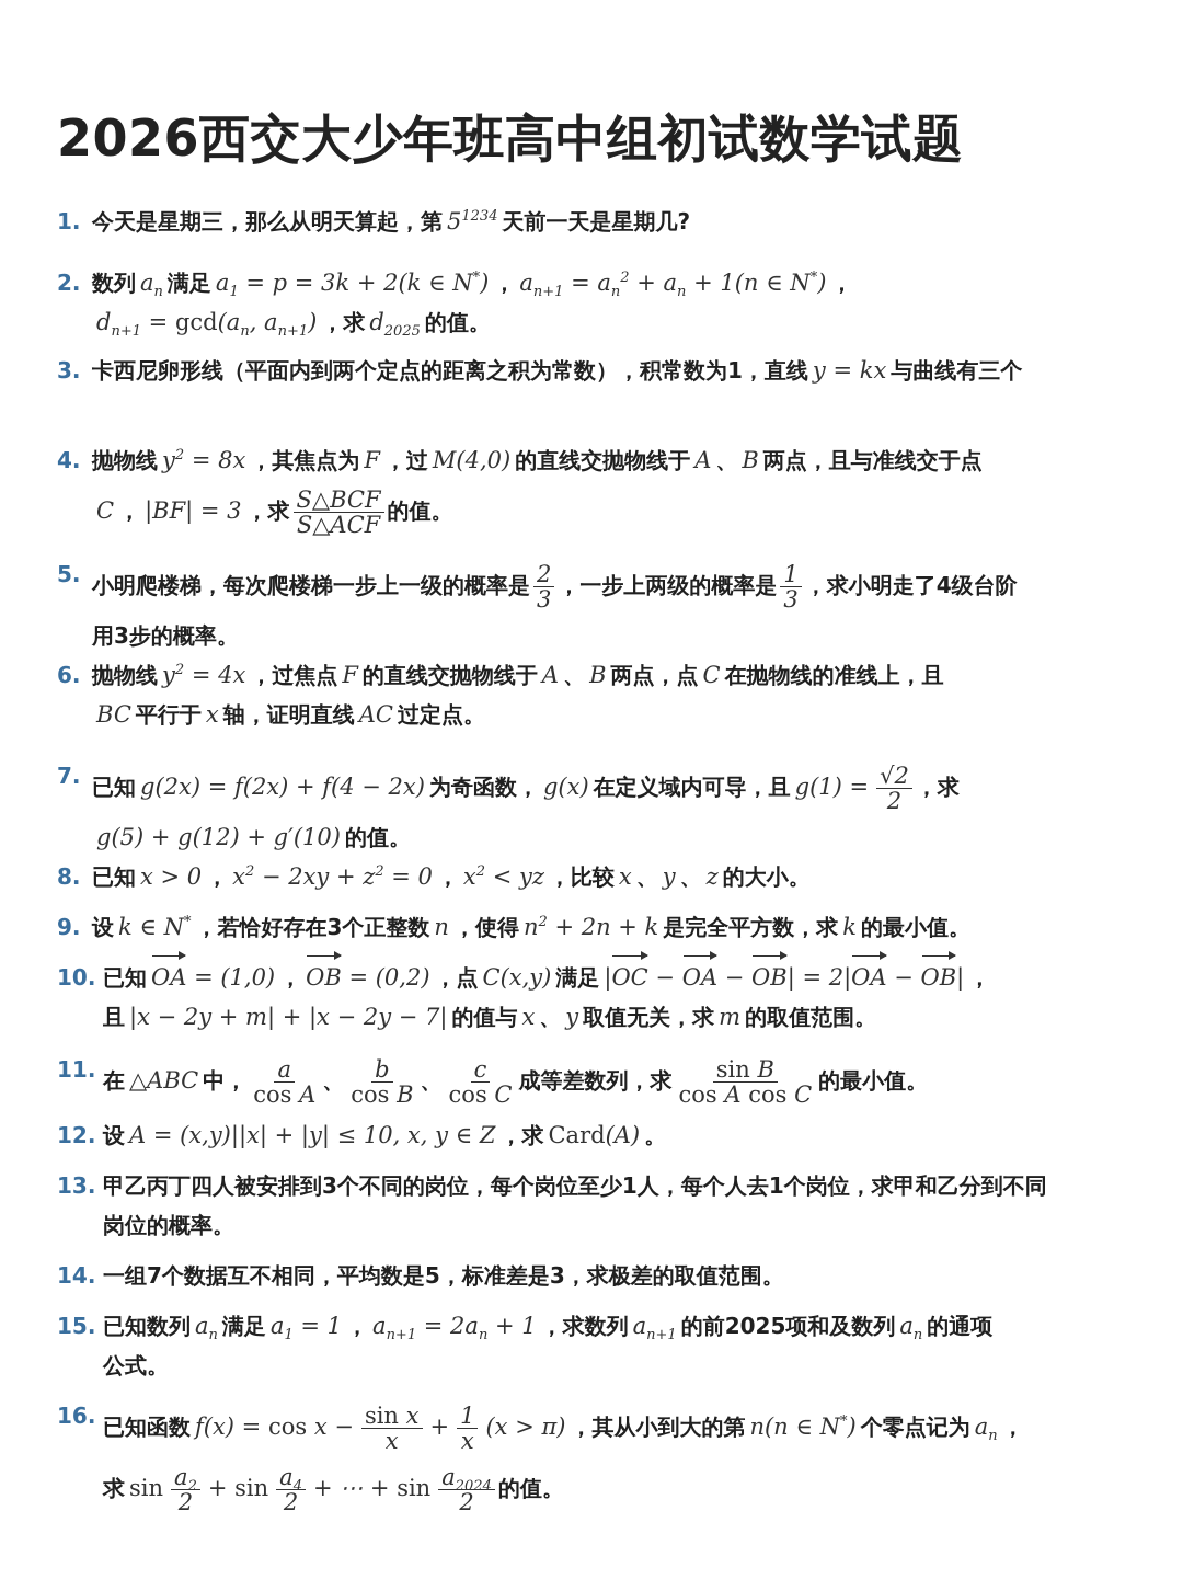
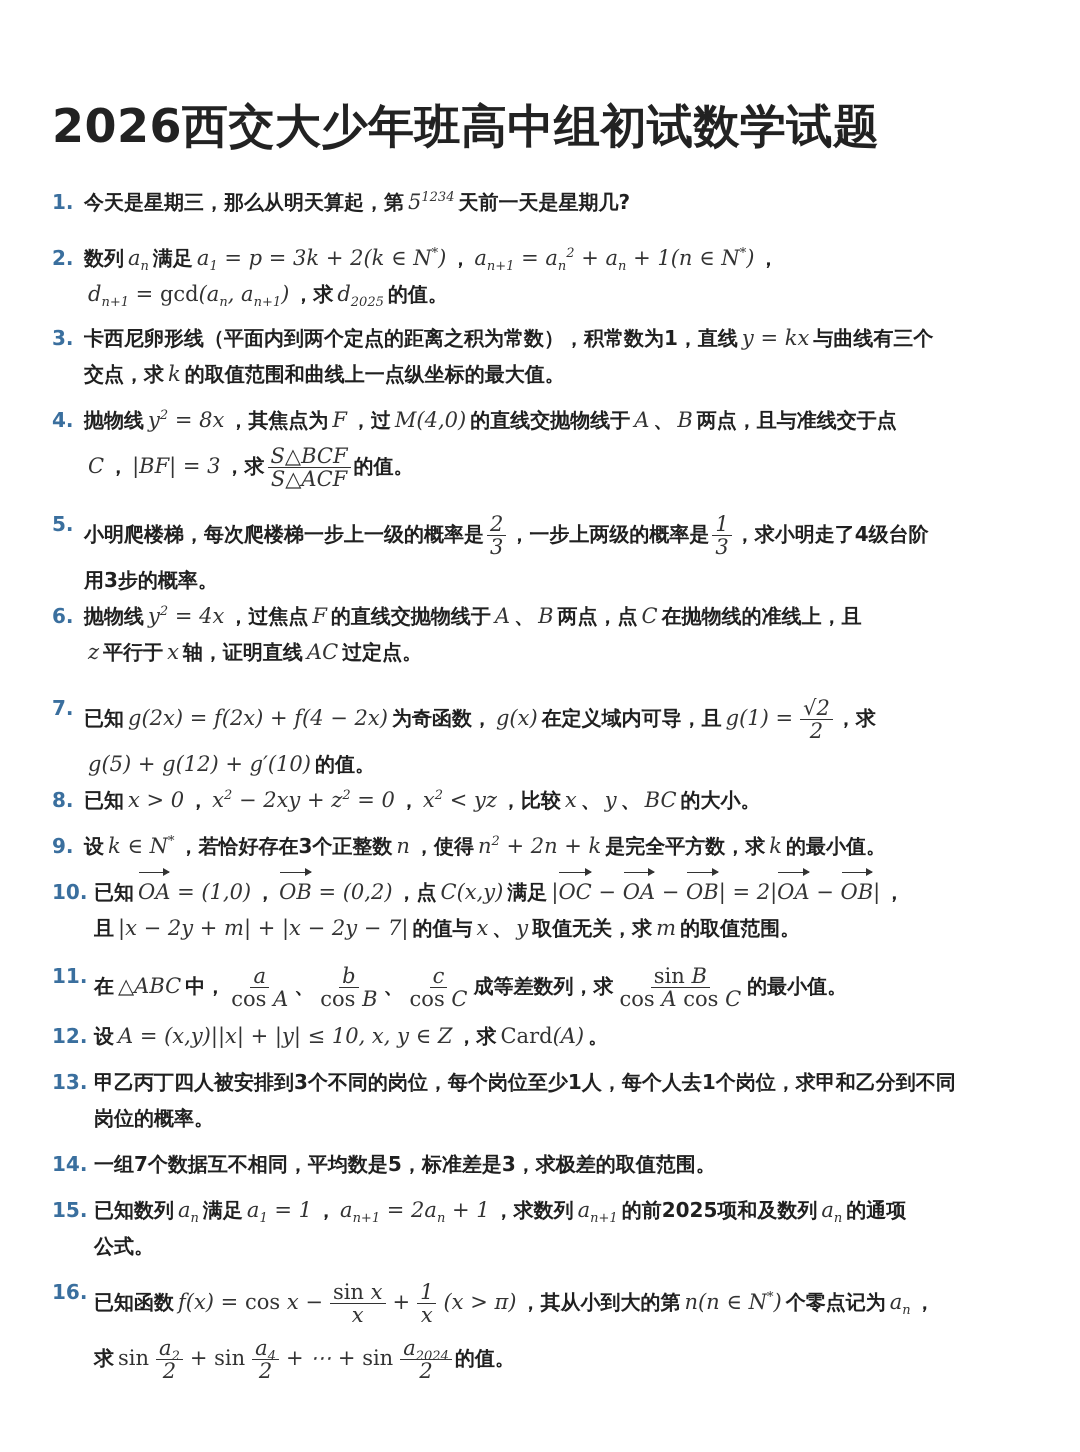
  2026西交大少年班高中组初试数学试题
  1.
  今天是星期三，那么从明天算起，第 51234 天前一天是星期几?
  2.
  数列 an满足 a1 = p = 3k + 2(k ∈ N*) ， an+1 = an2 + an + 1(n ∈ N*) ，
  dn+1 = gcd(an, an+1) ，求 d2025的值。
  3.
  卡西尼卵形线（平面内到两个定点的距离之积为常数），积常数为1，直线 y = kx 与曲线有三个
+ 交点，求 k 的取值范围和曲线上一点纵坐标的最大值。
  4.
  抛物线 y2 = 8x ，其焦点为 F ，过 M(4,0) 的直线交抛物线于 A 、 B 两点，且与准线交于点
  C ， |BF| = 3 ，求
  S△BCF
  S△ACF
  的值。
  5.
  小明爬楼梯，每次爬楼梯一步上一级的概率是
  2
  3
  ，一步上两级的概率是
  1
  3
  ，求小明走了4级台阶
  用3步的概率。
  6.
  抛物线 y2 = 4x ，过焦点 F 的直线交抛物线于 A 、 B 两点，点 C 在抛物线的准线上，且
- BC 平行于 x 轴，证明直线 AC 过定点。
+ z 平行于 x 轴，证明直线 AC 过定点。
  7.
  已知 g(2x) = f(2x) + f(4 − 2x) 为奇函数， g(x) 在定义域内可导，且 g(1) =
  √2
  2
  ，求
  g(5) + g(12) + g′(10) 的值。
  8.
- 已知 x > 0 ， x2 − 2xy + z2 = 0 ， x2 < yz ，比较 x 、 y 、 z 的大小。
+ 已知 x > 0 ， x2 − 2xy + z2 = 0 ， x2 < yz ，比较 x 、 y 、 BC 的大小。
  9.
  设 k ∈ N* ，若恰好存在3个正整数 n ，使得 n2 + 2n + k 是完全平方数，求 k 的最小值。
  10.
  已知 OA = (1,0) ， OB = (0,2) ，点 C(x,y) 满足 |OC − OA − OB| = 2|OA − OB| ，
  且 |x − 2y + m| + |x − 2y − 7| 的值与 x 、 y 取值无关，求 m 的取值范围。
  11.
  在 △ABC 中，
  a
  cos A
  、
  b
  cos B
  、
  c
  cos C
  成等差数列，求
  sin B
  cos A cos C
  的最小值。
  12.
  设 A = (x,y)||x| + |y| ≤ 10, x, y ∈ Z ，求 Card(A) 。
  13.
  甲乙丙丁四人被安排到3个不同的岗位，每个岗位至少1人，每个人去1个岗位，求甲和乙分到不同
  岗位的概率。
  14.
  一组7个数据互不相同，平均数是5，标准差是3，求极差的取值范围。
  15.
  已知数列 an满足 a1 = 1 ， an+1 = 2an + 1 ，求数列 an+1的前2025项和及数列 an的通项
  公式。
  16.
  已知函数 f(x) = cos x −
  sin x
  x
  +
  1
  x
  (x > π) ，其从小到大的第 n(n ∈ N*) 个零点记为 an，
  求 sin
  a2
  2
  + sin
  a4
  2
  + ⋯ + sin
  a2024
  2
  的值。
